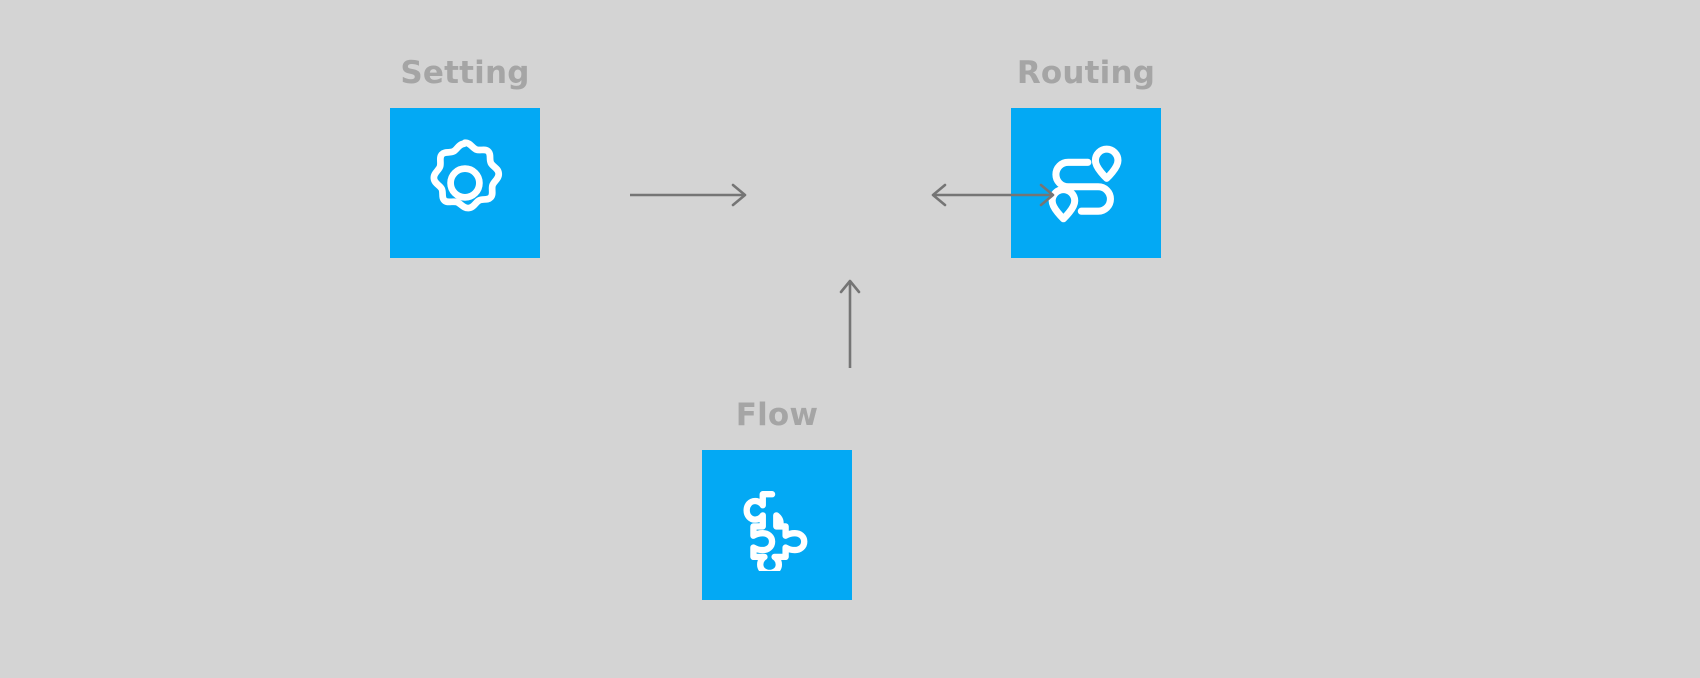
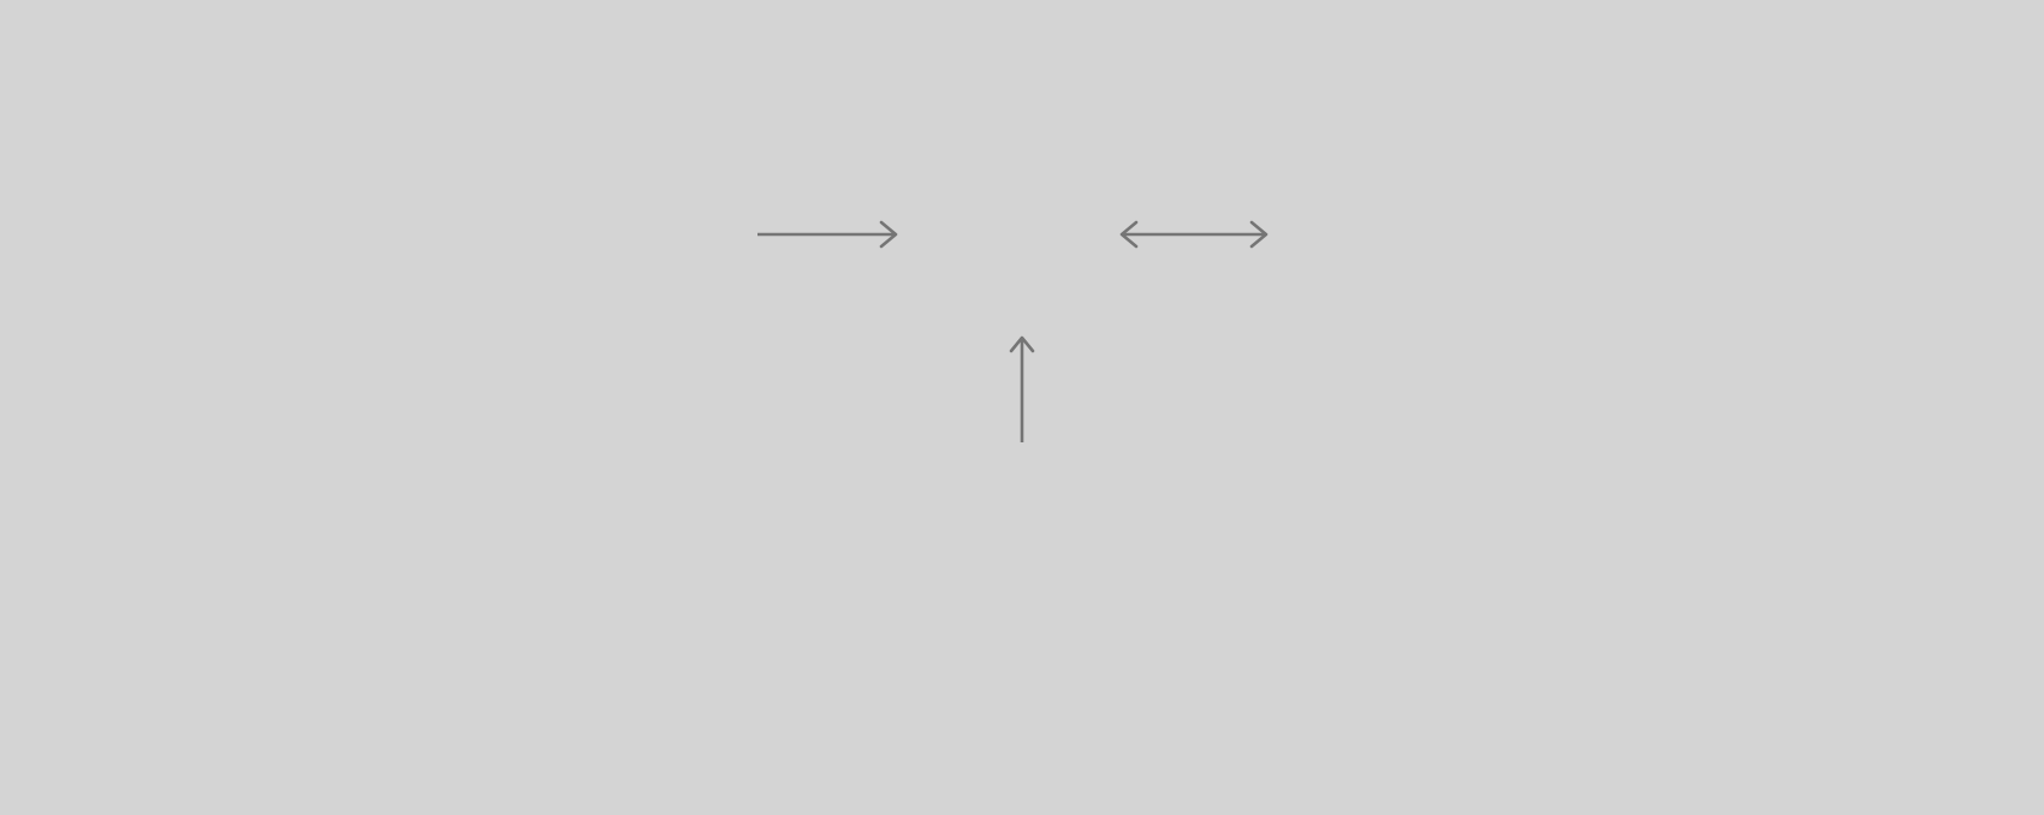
- Setting
- Routing
- Flow
